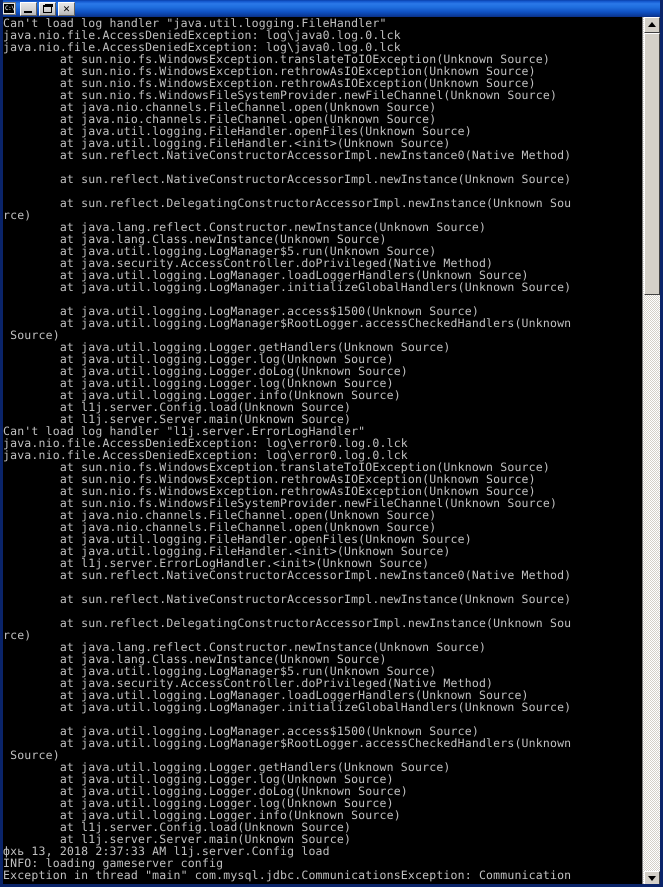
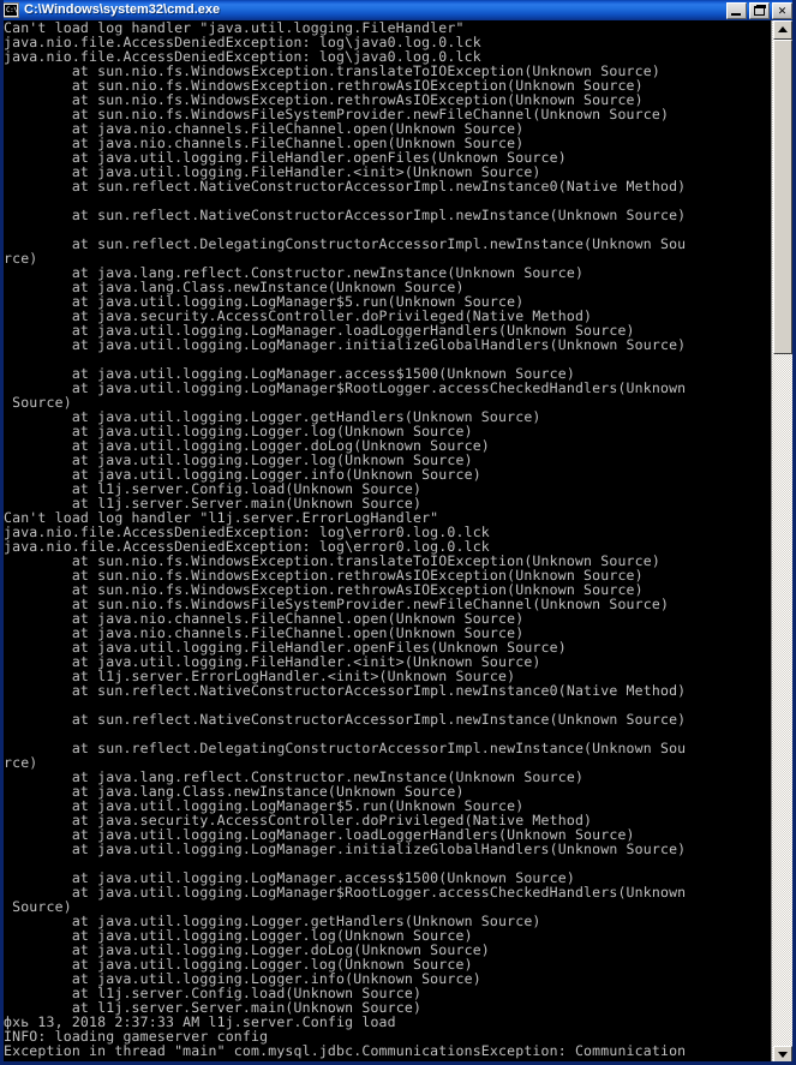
+ C:\Windows\system32\cmd.exe
  ✕
  Can't load log handler "java.util.logging.FileHandler"
  java.nio.file.AccessDeniedException: log\java0.log.0.lck
  java.nio.file.AccessDeniedException: log\java0.log.0.lck
  at sun.nio.fs.WindowsException.translateToIOException(Unknown Source)
  at sun.nio.fs.WindowsException.rethrowAsIOException(Unknown Source)
  at sun.nio.fs.WindowsException.rethrowAsIOException(Unknown Source)
  at sun.nio.fs.WindowsFileSystemProvider.newFileChannel(Unknown Source)
  at java.nio.channels.FileChannel.open(Unknown Source)
  at java.nio.channels.FileChannel.open(Unknown Source)
  at java.util.logging.FileHandler.openFiles(Unknown Source)
  at java.util.logging.FileHandler.<init>(Unknown Source)
  at sun.reflect.NativeConstructorAccessorImpl.newInstance0(Native Method)
  at sun.reflect.NativeConstructorAccessorImpl.newInstance(Unknown Source)
  at sun.reflect.DelegatingConstructorAccessorImpl.newInstance(Unknown Sou
  rce)
  at java.lang.reflect.Constructor.newInstance(Unknown Source)
  at java.lang.Class.newInstance(Unknown Source)
  at java.util.logging.LogManager$5.run(Unknown Source)
  at java.security.AccessController.doPrivileged(Native Method)
  at java.util.logging.LogManager.loadLoggerHandlers(Unknown Source)
  at java.util.logging.LogManager.initializeGlobalHandlers(Unknown Source)
  at java.util.logging.LogManager.access$1500(Unknown Source)
  at java.util.logging.LogManager$RootLogger.accessCheckedHandlers(Unknown
  Source)
  at java.util.logging.Logger.getHandlers(Unknown Source)
  at java.util.logging.Logger.log(Unknown Source)
  at java.util.logging.Logger.doLog(Unknown Source)
  at java.util.logging.Logger.log(Unknown Source)
  at java.util.logging.Logger.info(Unknown Source)
  at l1j.server.Config.load(Unknown Source)
  at l1j.server.Server.main(Unknown Source)
  Can't load log handler "l1j.server.ErrorLogHandler"
  java.nio.file.AccessDeniedException: log\error0.log.0.lck
  java.nio.file.AccessDeniedException: log\error0.log.0.lck
  at sun.nio.fs.WindowsException.translateToIOException(Unknown Source)
  at sun.nio.fs.WindowsException.rethrowAsIOException(Unknown Source)
  at sun.nio.fs.WindowsException.rethrowAsIOException(Unknown Source)
  at sun.nio.fs.WindowsFileSystemProvider.newFileChannel(Unknown Source)
  at java.nio.channels.FileChannel.open(Unknown Source)
  at java.nio.channels.FileChannel.open(Unknown Source)
  at java.util.logging.FileHandler.openFiles(Unknown Source)
  at java.util.logging.FileHandler.<init>(Unknown Source)
  at l1j.server.ErrorLogHandler.<init>(Unknown Source)
  at sun.reflect.NativeConstructorAccessorImpl.newInstance0(Native Method)
  at sun.reflect.NativeConstructorAccessorImpl.newInstance(Unknown Source)
  at sun.reflect.DelegatingConstructorAccessorImpl.newInstance(Unknown Sou
  rce)
  at java.lang.reflect.Constructor.newInstance(Unknown Source)
  at java.lang.Class.newInstance(Unknown Source)
  at java.util.logging.LogManager$5.run(Unknown Source)
  at java.security.AccessController.doPrivileged(Native Method)
  at java.util.logging.LogManager.loadLoggerHandlers(Unknown Source)
  at java.util.logging.LogManager.initializeGlobalHandlers(Unknown Source)
  at java.util.logging.LogManager.access$1500(Unknown Source)
  at java.util.logging.LogManager$RootLogger.accessCheckedHandlers(Unknown
  Source)
  at java.util.logging.Logger.getHandlers(Unknown Source)
  at java.util.logging.Logger.log(Unknown Source)
  at java.util.logging.Logger.doLog(Unknown Source)
  at java.util.logging.Logger.log(Unknown Source)
  at java.util.logging.Logger.info(Unknown Source)
  at l1j.server.Config.load(Unknown Source)
  at l1j.server.Server.main(Unknown Source)
  фхь 13, 2018 2:37:33 AM l1j.server.Config load
  INFO: loading gameserver config
  Exception in thread "main" com.mysql.jdbc.CommunicationsException: Communication
